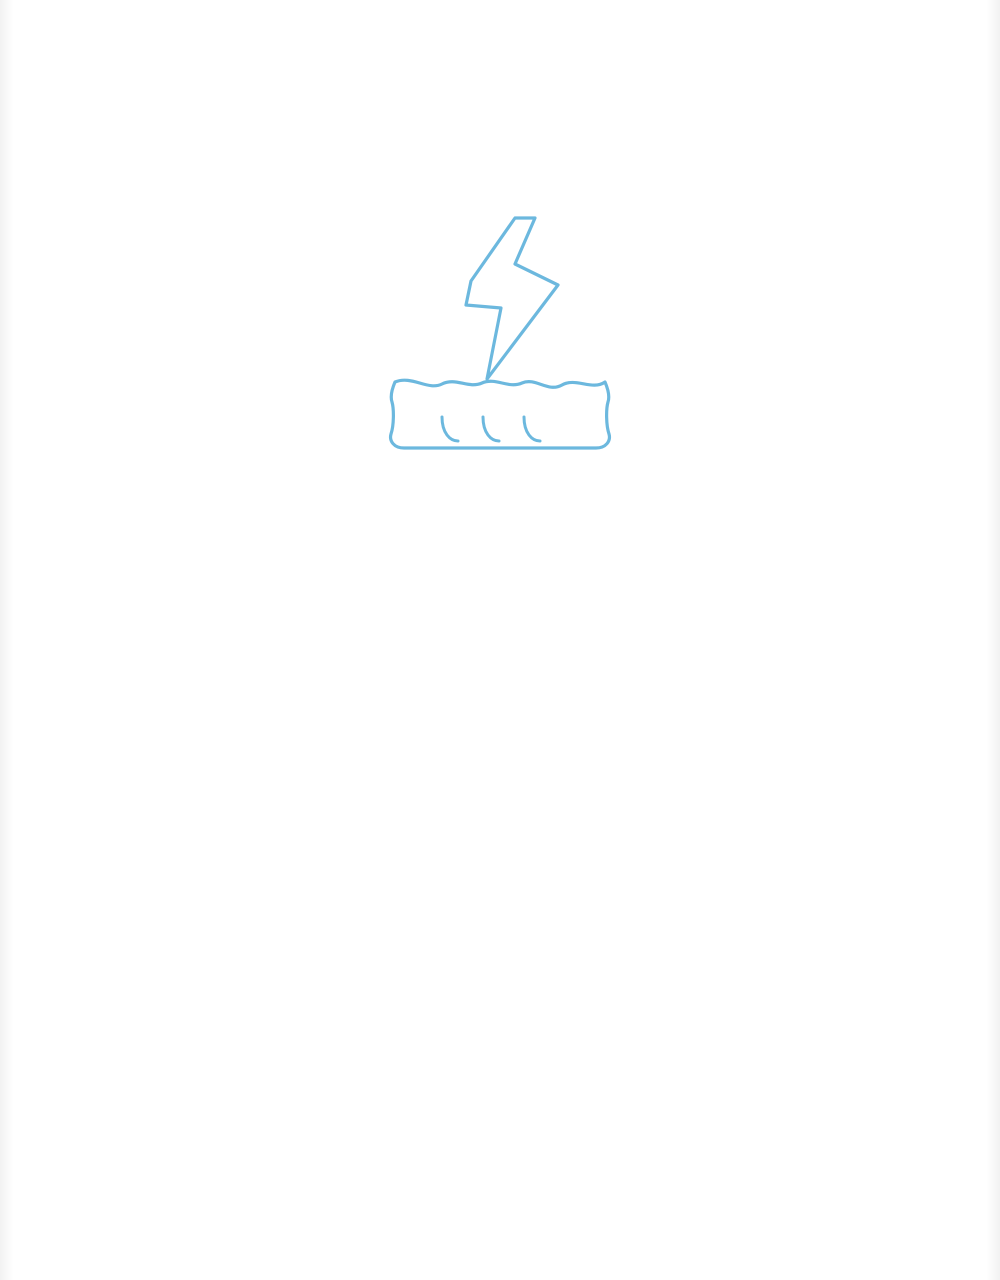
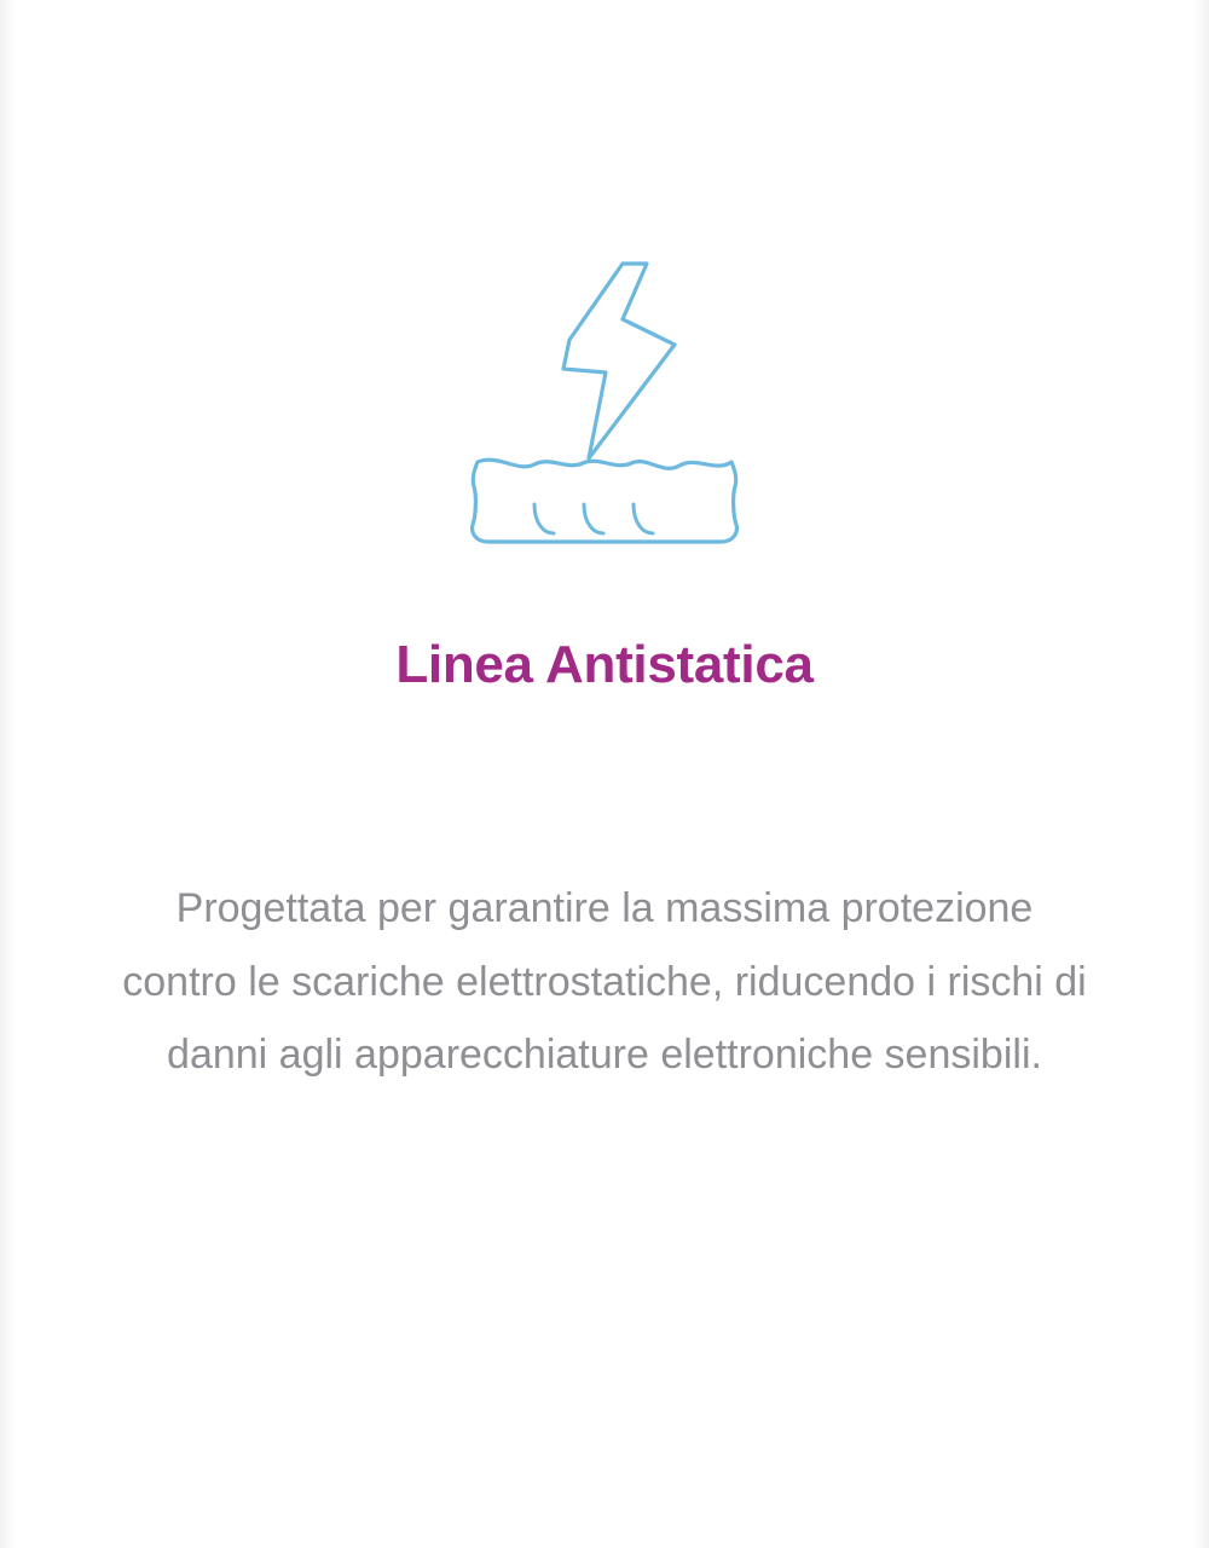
+ Linea Antistatica
+ Progettata per garantire la massima protezione contro le scariche elettrostatiche, riducendo i rischi di danni agli apparecchiature elettroniche sensibili.
